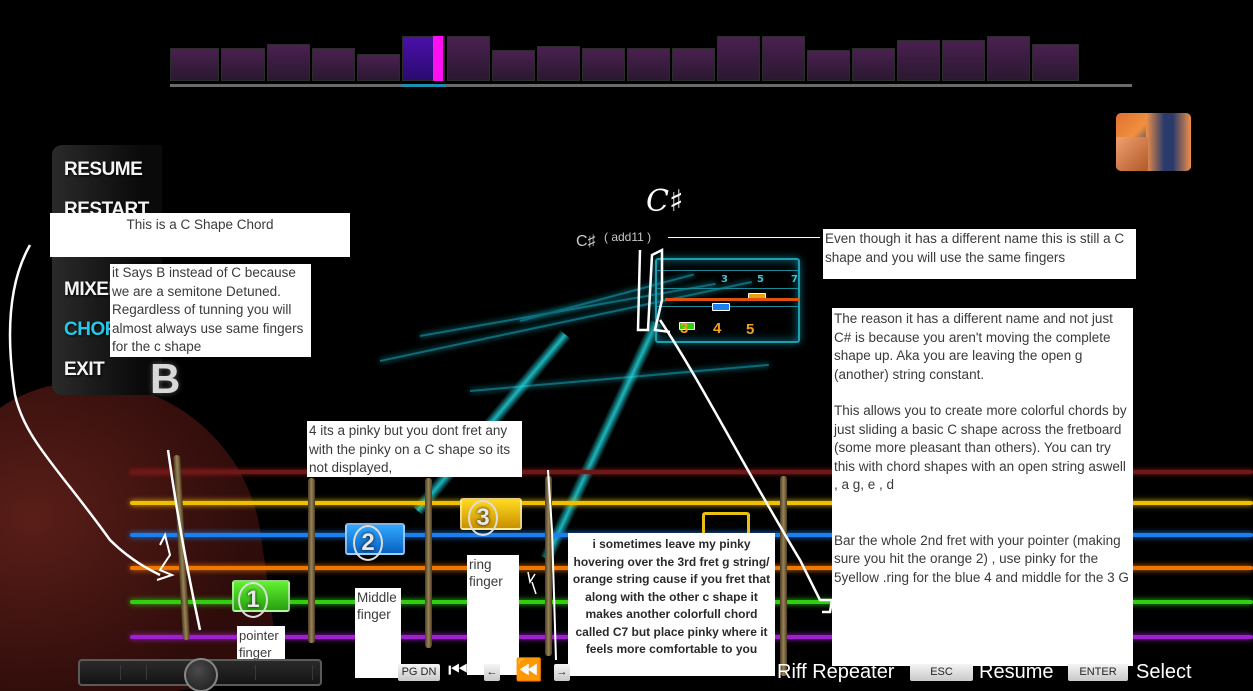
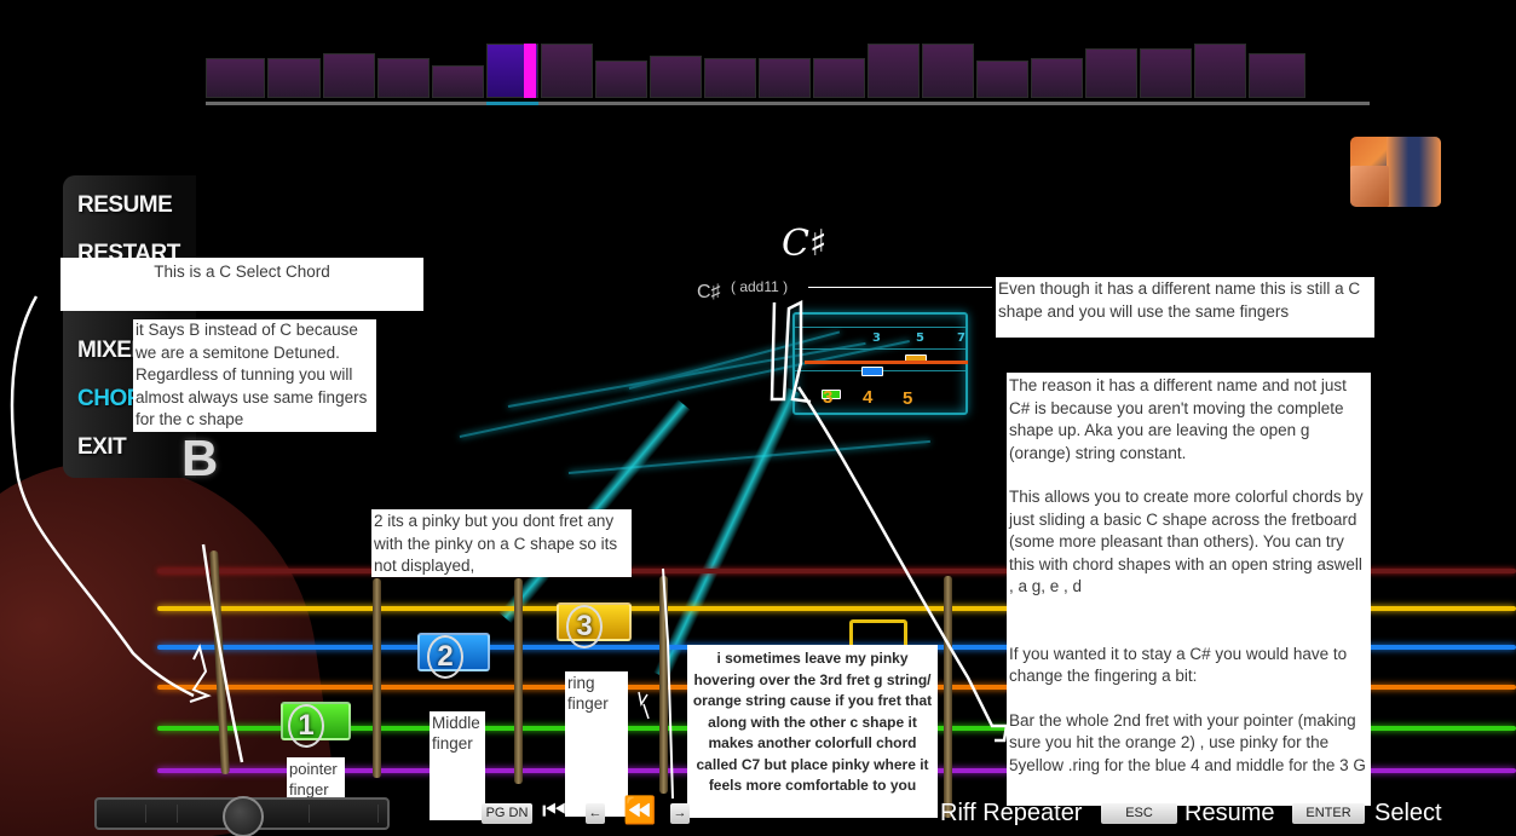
  3
  5
  7
  3
  4
  5
  1
  2
  3
  RESUME
  RESTART
  MIXE
  EXIT
  B
  C♯
  ( add11 )
  C♯
- This is a C Shape Chord
+ This is a C Select Chord
  it Says B instead of C because we are a semitone Detuned. Regardless of tunning you will almost always use same fingers for the c shape
  Even though it has a different name this is still a C shape and you will use the same fingers
- The reason it has a different name and not just C# is because you aren't moving the complete shape up. Aka you are leaving the open g (another) string constant.
+ The reason it has a different name and not just C# is because you aren't moving the complete shape up. Aka you are leaving the open g (orange) string constant.
  This allows you to create more colorful chords by just sliding a basic C shape across the fretboard (some more pleasant than others). You can try this with chord shapes with an open string aswell , a g, e , d
+ If you wanted it to stay a C# you would have to change the fingering a bit:
  Bar the whole 2nd fret with your pointer (making sure you hit the orange 2) , use pinky for the 5yellow .ring for the blue 4 and middle for the 3 G
- 4 its a pinky but you dont fret any with the pinky on a C shape so its not displayed,
+ 2 its a pinky but you dont fret any with the pinky on a C shape so its not displayed,
  i sometimes leave my pinky hovering over the 3rd fret g string/ orange string cause if you fret that along with the other c shape it makes another colorfull chord called C7 but place pinky where it feels more comfortable to you
  pointer finger
  Middle finger
  ring finger
  PG DN
  ⏮
  ←
  ⏪
  →
  Riff Repeater
  ESC
  Resume
  ENTER
  Select
